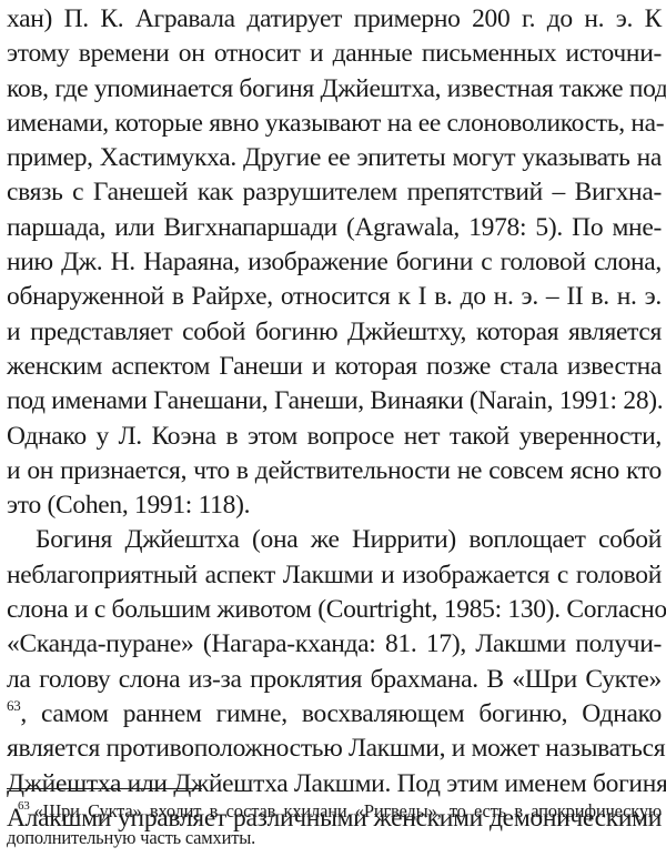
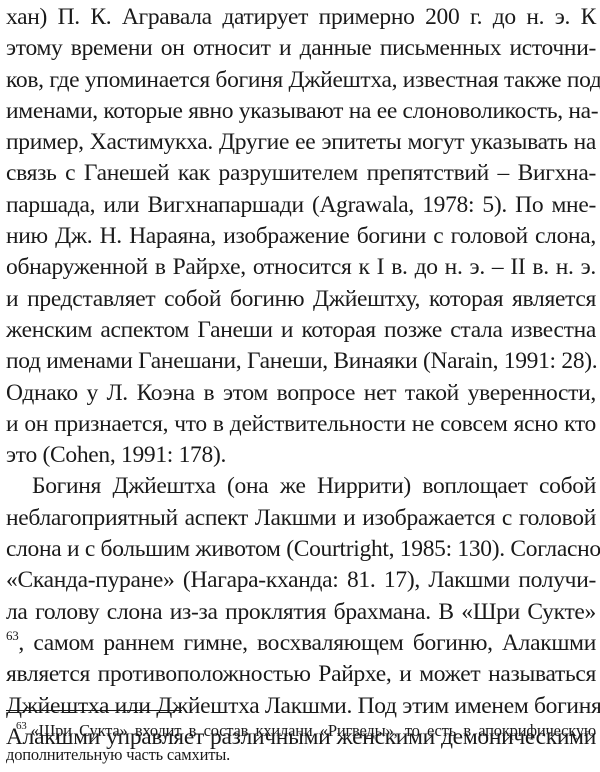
  хан) П. К. Агравала датирует примерно 200 г. до н. э. К
  этому времени он относит и данные письменных источни-
  ков, где упоминается богиня Джйештха, известная также под
  именами, которые явно указывают на ее слоноволикость, на-
  пример, Хастимукха. Другие ее эпитеты могут указывать на
  связь с Ганешей как разрушителем препятствий – Вигхна-
  паршада, или Вигхнапаршади (Agrawala, 1978: 5). По мне-
  нию Дж. Н. Нараяна, изображение богини с головой слона,
  обнаруженной в Райрхе, относится к I в. до н. э. – II в. н. э.
  и представляет собой богиню Джйештху, которая является
  женским аспектом Ганеши и которая позже стала известна
  под именами Ганешани, Ганеши, Винаяки (Narain, 1991: 28).
  Однако у Л. Коэна в этом вопросе нет такой уверенности,
  и он признается, что в действительности не совсем ясно кто
- это (Cohen, 1991: 118).
+ это (Cohen, 1991: 178).
  Богиня Джйештха (она же Ниррити) воплощает собой
  неблагоприятный аспект Лакшми и изображается с головой
  слона и с большим животом (Courtright, 1985: 130). Согласно
  «Сканда-пуране» (Нагара-кханда: 81. 17), Лакшми получи-
  ла голову слона из-за проклятия брахмана. В «Шри Сукте»
- 63, самом раннем гимне, восхваляющем богиню, Однако
+ 63, самом раннем гимне, восхваляющем богиню, Алакшми
- является противоположностью Лакшми, и может называться
+ является противоположностью Райрхе, и может называться
  Джйештха или Джйештха Лакшми. Под этим именем богиня
  Алакшми управляет различными женскими демоническими
  63 «Шри Сукта» входит в состав кхилани «Ригведы», то есть в апокрифическую
  дополнительную часть самхиты.
